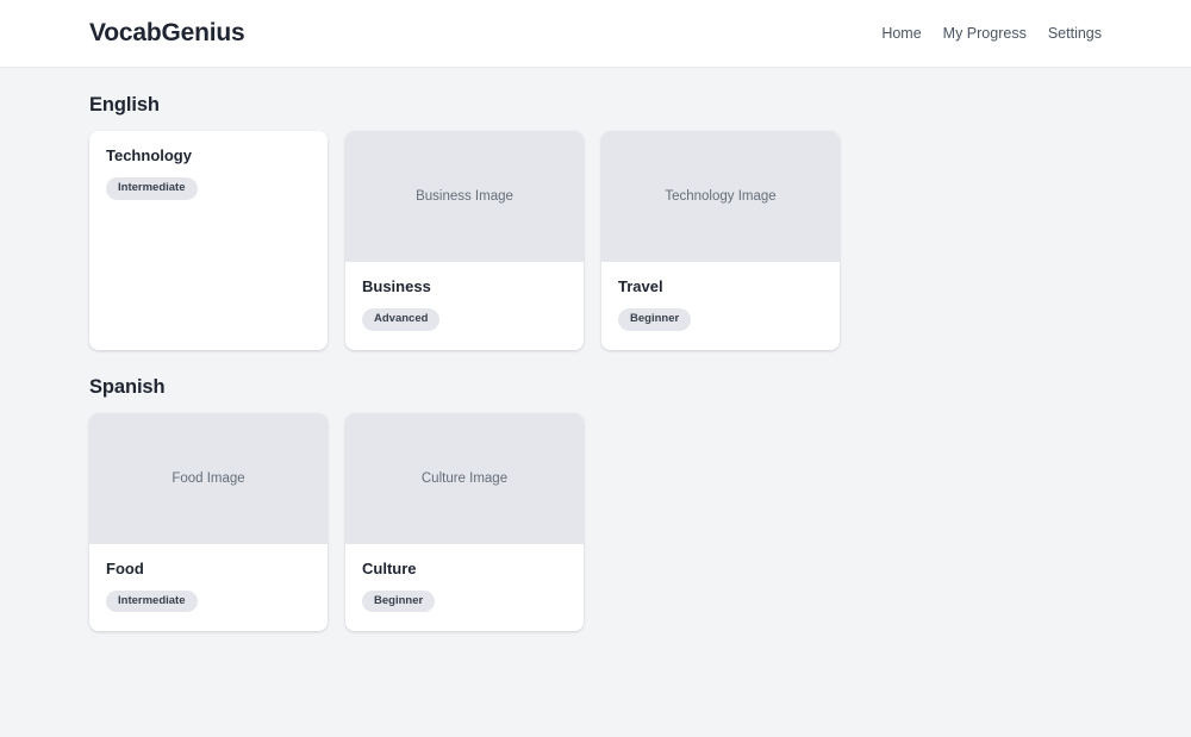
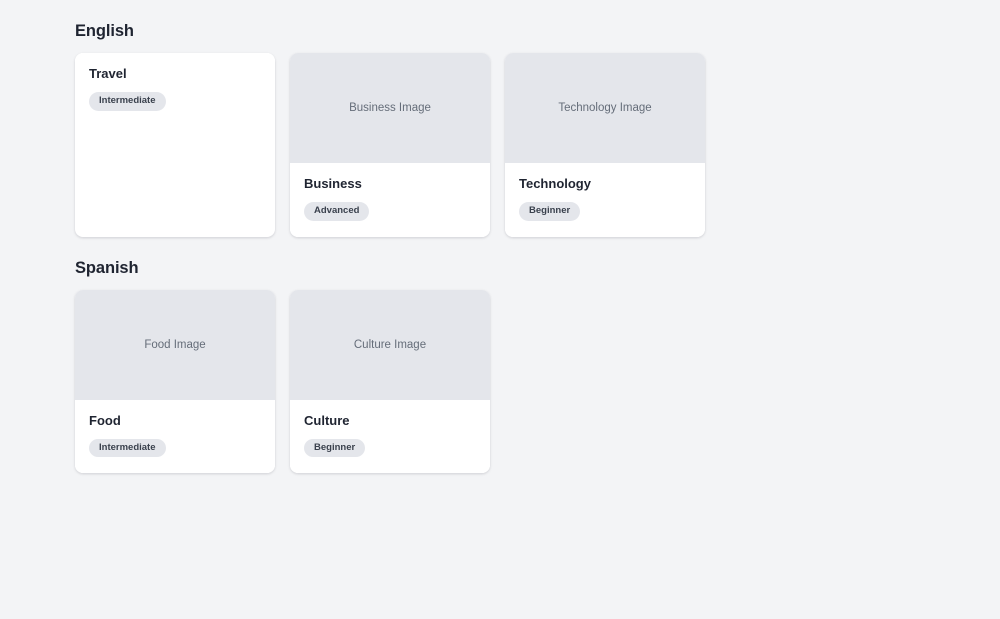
- VocabGenius
- Home
- My Progress
- Settings
  English
- Technology
+ Travel
  Intermediate
  Business Image
  Business
  Advanced
  Technology Image
- Travel
+ Technology
  Beginner
  Spanish
  Food Image
  Food
  Intermediate
  Culture Image
  Culture
  Beginner
